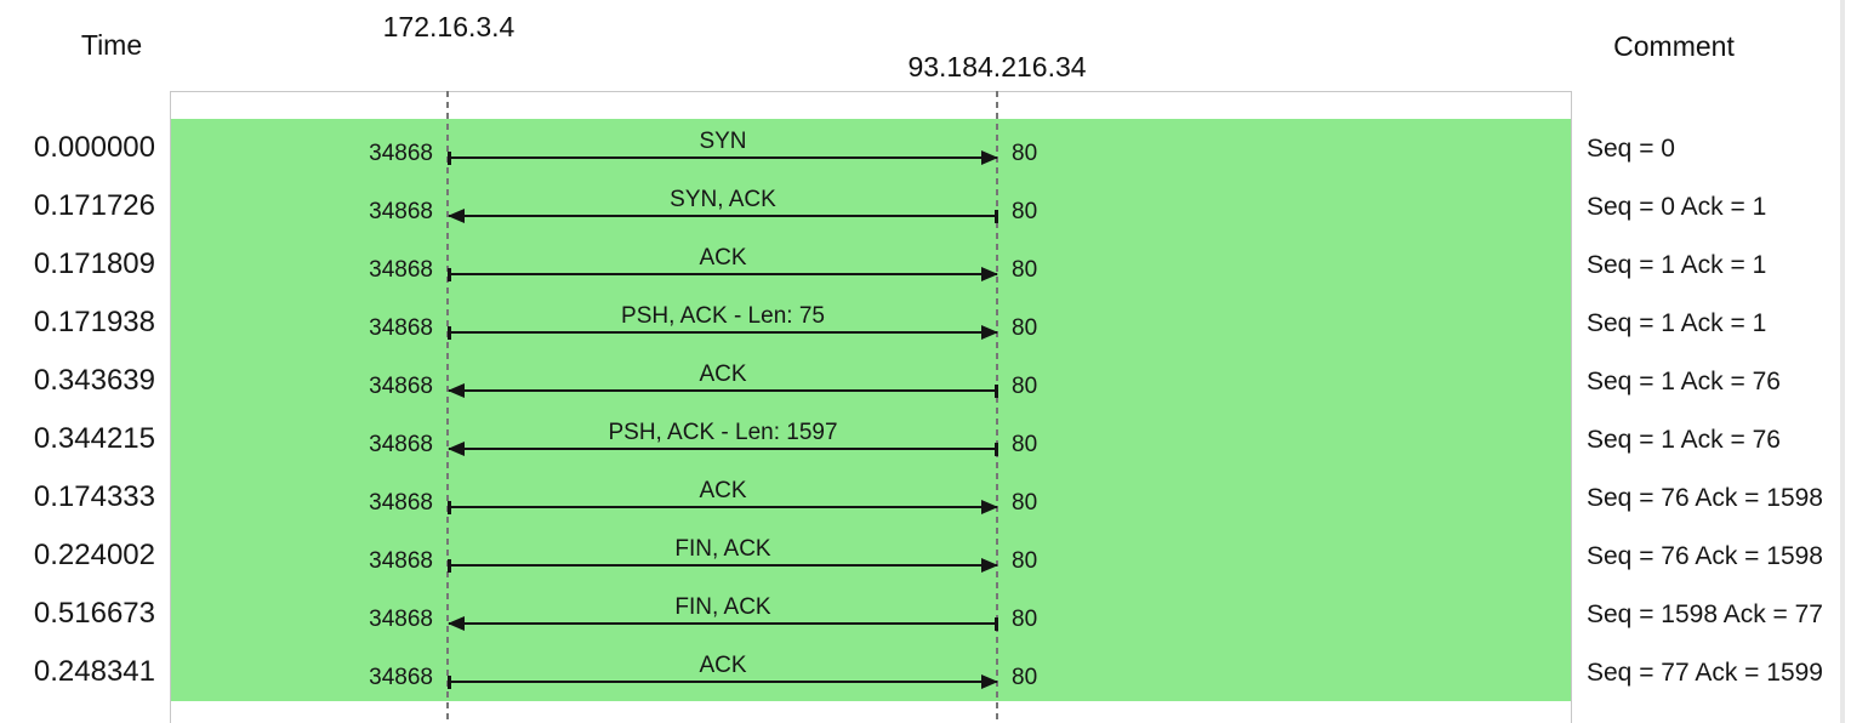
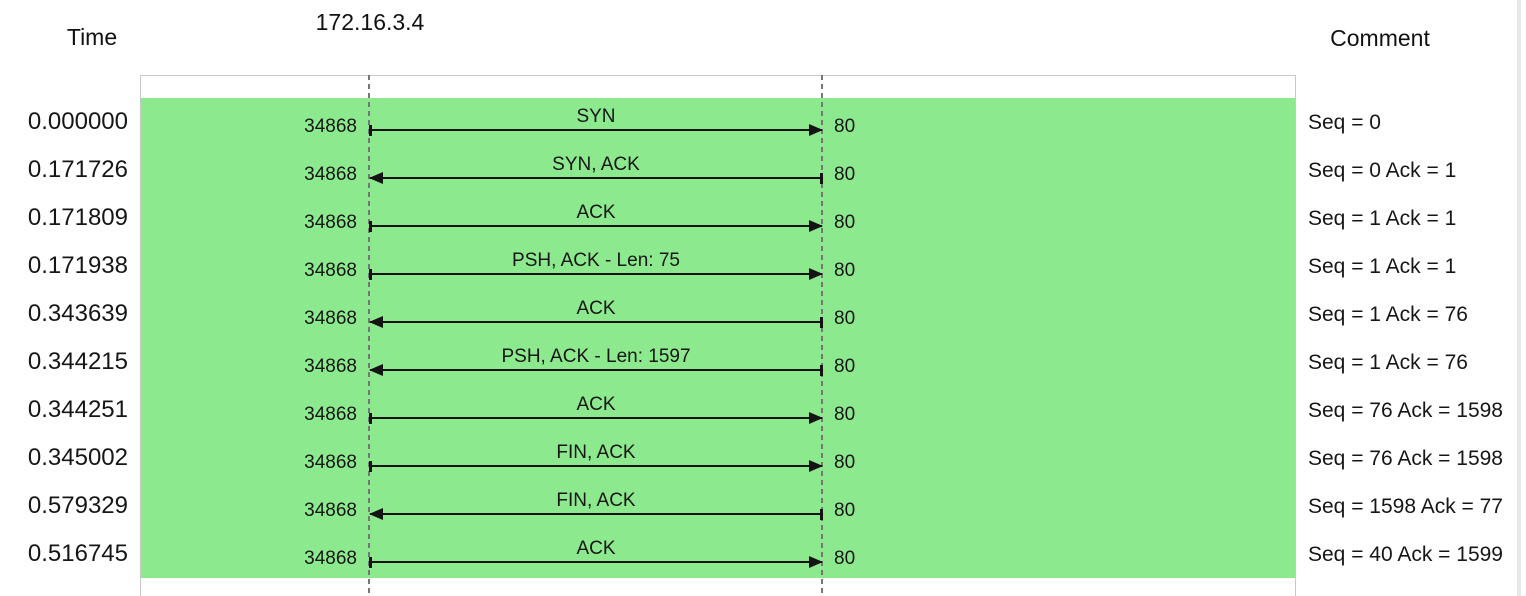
  Time
  172.16.3.4
- 93.184.216.34
  Comment
  0.000000
  34868
  80
  SYN
  Seq = 0
  0.171726
  34868
  80
  SYN, ACK
  Seq = 0 Ack = 1
  0.171809
  34868
  80
  ACK
  Seq = 1 Ack = 1
  0.171938
  34868
  80
  PSH, ACK - Len: 75
  Seq = 1 Ack = 1
  0.343639
  34868
  80
  ACK
  Seq = 1 Ack = 76
  0.344215
  34868
  80
  PSH, ACK - Len: 1597
  Seq = 1 Ack = 76
- 0.174333
+ 0.344251
  34868
  80
  ACK
  Seq = 76 Ack = 1598
- 0.224002
+ 0.345002
  34868
  80
  FIN, ACK
  Seq = 76 Ack = 1598
- 0.516673
+ 0.579329
  34868
  80
  FIN, ACK
  Seq = 1598 Ack = 77
- 0.248341
+ 0.516745
  34868
  80
  ACK
- Seq = 77 Ack = 1599
+ Seq = 40 Ack = 1599
